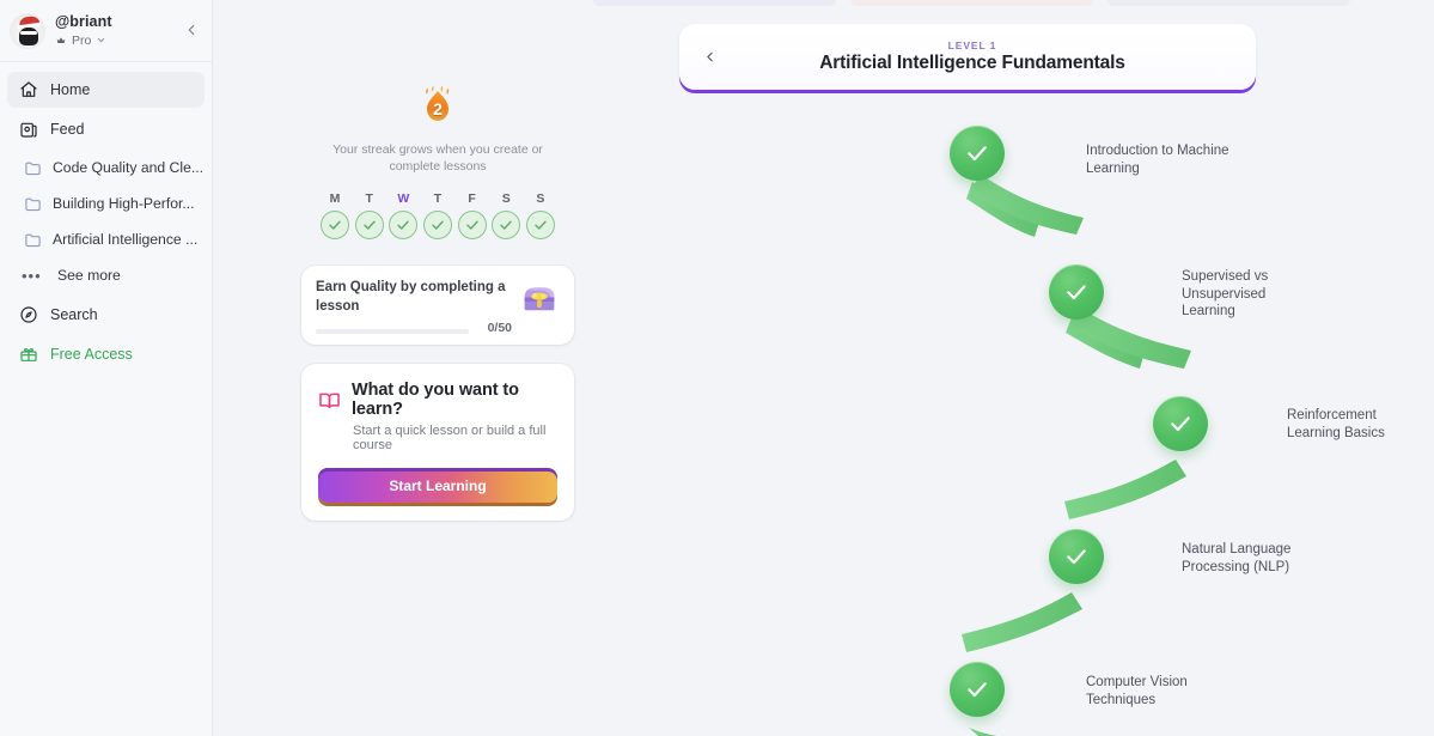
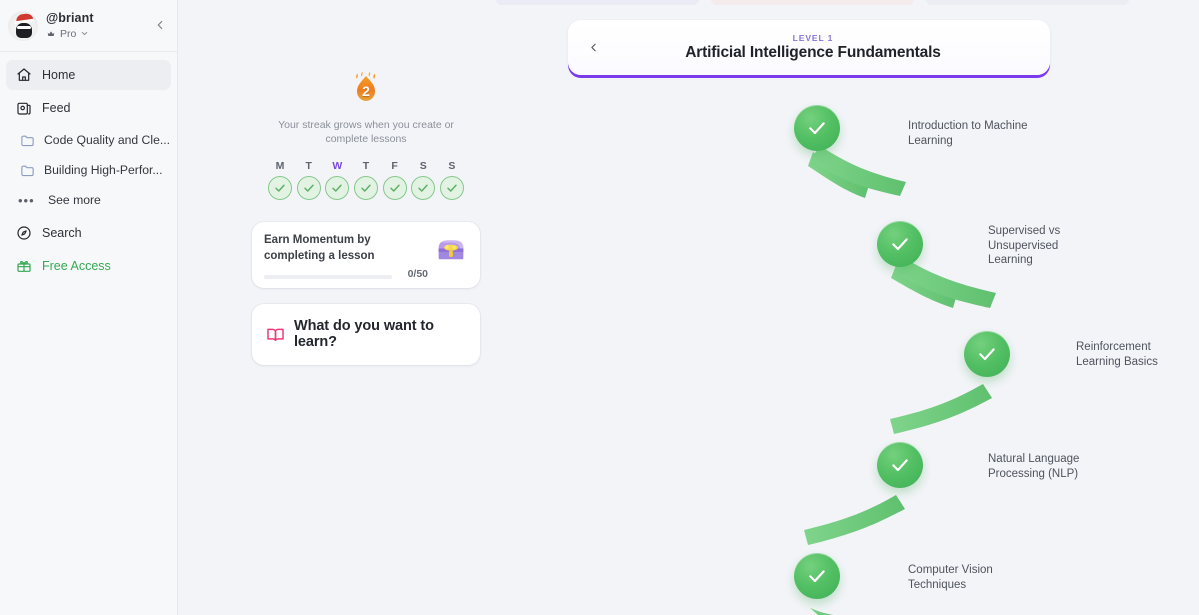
  @briant
  Pro
  Home
  Feed
  Code Quality and Cle...
  Building High-Perfor...
- Artificial Intelligence ...
  •••
  See more
  Search
  Free Access
  2
  Your streak grows when you create or complete lessons
  M
  T
  W
  T
  F
  S
  S
- Earn Quality by completing a lesson
+ Earn Momentum by completing a lesson
  0/50
  What do you want to learn?
- Start a quick lesson or build a full course
- Start Learning
  LEVEL 1
  Artificial Intelligence Fundamentals
  Introduction to Machine Learning
  Supervised vs Unsupervised Learning
  Reinforcement Learning Basics
  Natural Language Processing (NLP)
  Computer Vision Techniques
